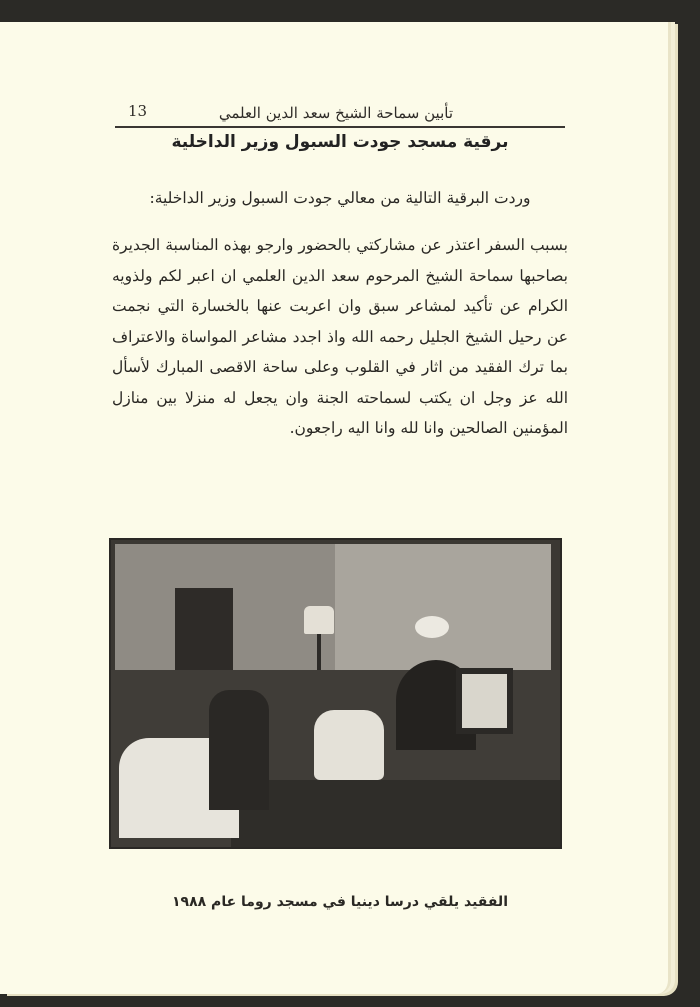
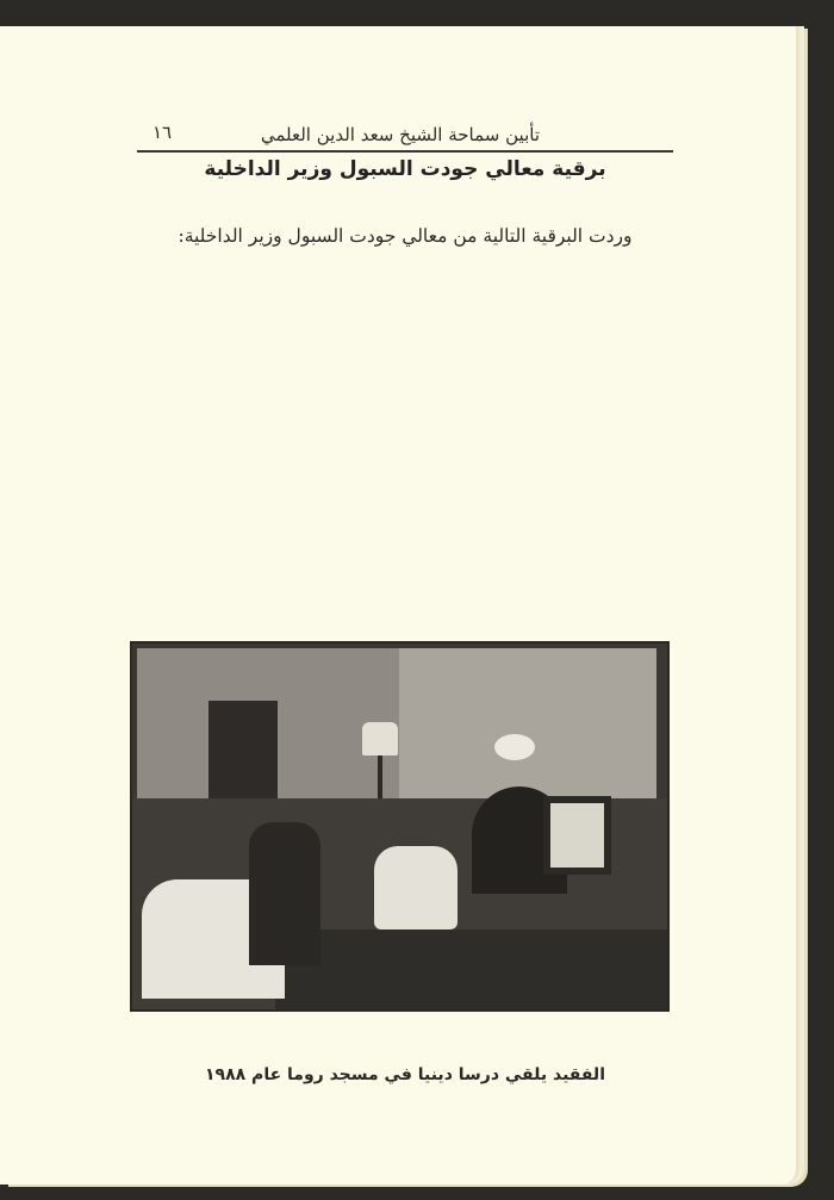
  تأبين سماحة الشيخ سعد الدين العلمي
- 13
+ ١٦
- برقية مسجد جودت السبول وزير الداخلية
+ برقية معالي جودت السبول وزير الداخلية
  وردت البرقية التالية من معالي جودت السبول وزير الداخلية:
- بسبب السفر اعتذر عن مشاركتي بالحضور وارجو بهذه المناسبة الجديرة بصاحبها سماحة الشيخ المرحوم سعد الدين العلمي ان اعبر لكم ولذويه الكرام عن تأكيد لمشاعر سبق وان اعربت عنها بالخسارة التي نجمت عن رحيل الشيخ الجليل رحمه الله واذ اجدد مشاعر المواساة والاعتراف بما ترك الفقيد من اثار في القلوب وعلى ساحة الاقصى المبارك لأسأل الله عز وجل ان يكتب لسماحته الجنة وان يجعل له منزلا بين منازل المؤمنين الصالحين وانا لله وانا اليه راجعون.
  الفقيد يلقي درسا دينيا في مسجد روما عام ١٩٨٨
